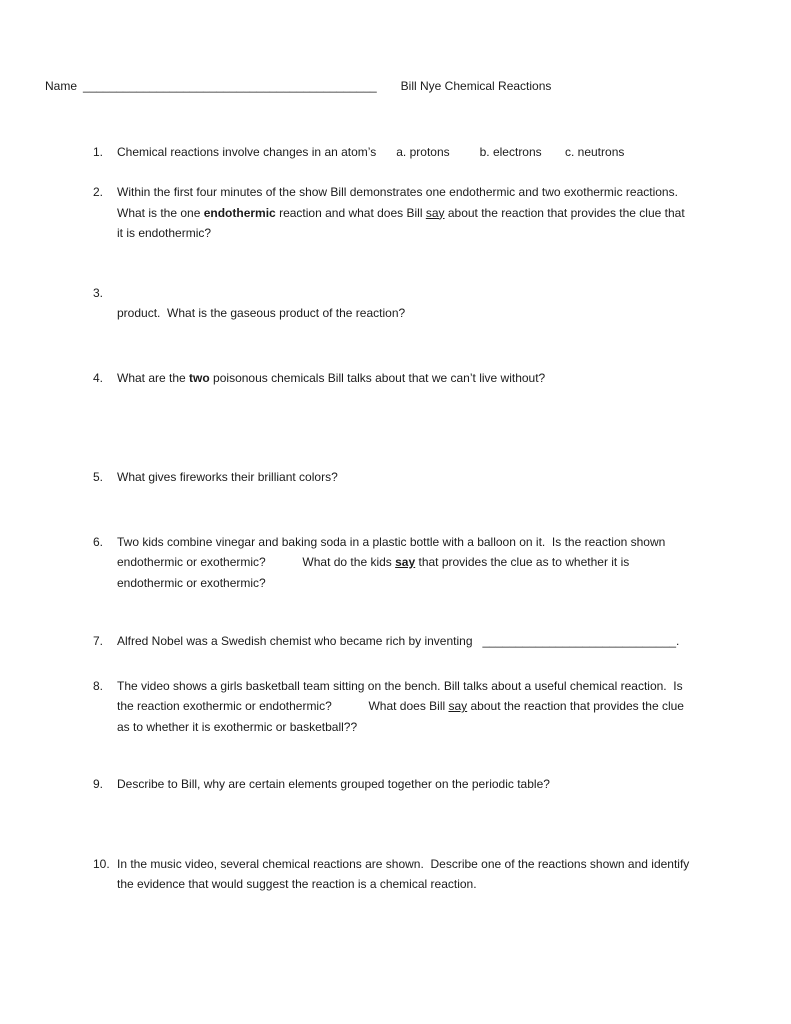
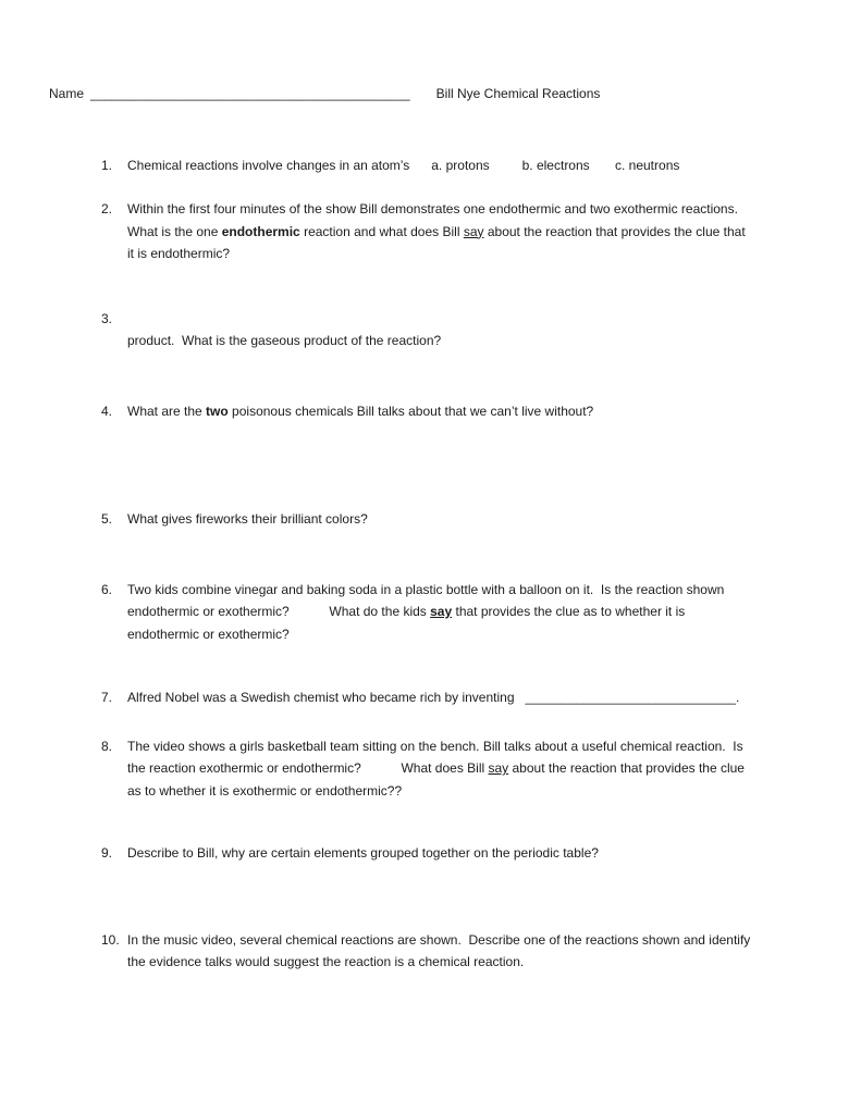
  Name ____________________________________________ Bill Nye Chemical Reactions
  1.
  Chemical reactions involve changes in an atom’s a. protons b. electrons c. neutrons
  2.
  Within the first four minutes of the show Bill demonstrates one endothermic and two exothermic reactions.
  What is the one endothermic reaction and what does Bill say about the reaction that provides the clue that
  it is endothermic?
  3.
  product. What is the gaseous product of the reaction?
  4.
  What are the two poisonous chemicals Bill talks about that we can’t live without?
  5.
  What gives fireworks their brilliant colors?
  6.
  Two kids combine vinegar and baking soda in a plastic bottle with a balloon on it. Is the reaction shown
  endothermic or exothermic? What do the kids say that provides the clue as to whether it is
  endothermic or exothermic?
  7.
  Alfred Nobel was a Swedish chemist who became rich by inventing _____________________________.
  8.
  The video shows a girls basketball team sitting on the bench. Bill talks about a useful chemical reaction. Is
  the reaction exothermic or endothermic? What does Bill say about the reaction that provides the clue
- as to whether it is exothermic or basketball??
+ as to whether it is exothermic or endothermic??
  9.
  Describe to Bill, why are certain elements grouped together on the periodic table?
  10.
  In the music video, several chemical reactions are shown. Describe one of the reactions shown and identify
- the evidence that would suggest the reaction is a chemical reaction.
+ the evidence talks would suggest the reaction is a chemical reaction.
